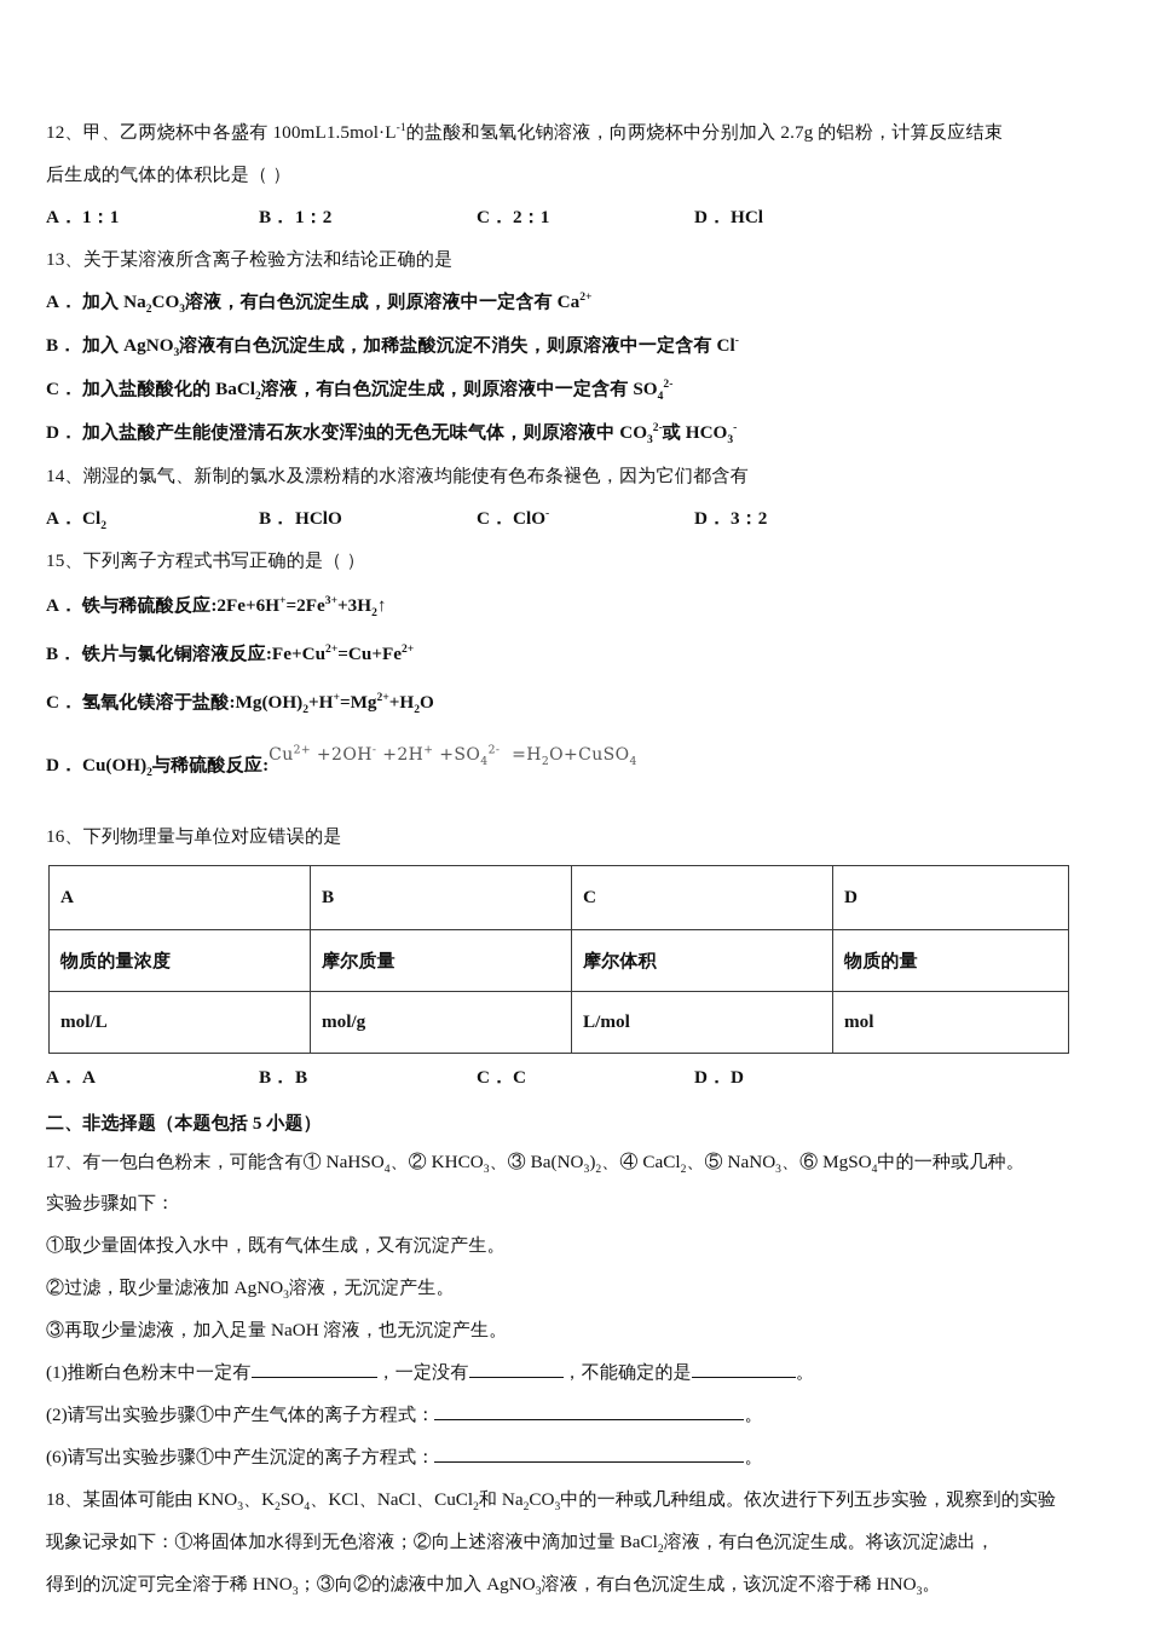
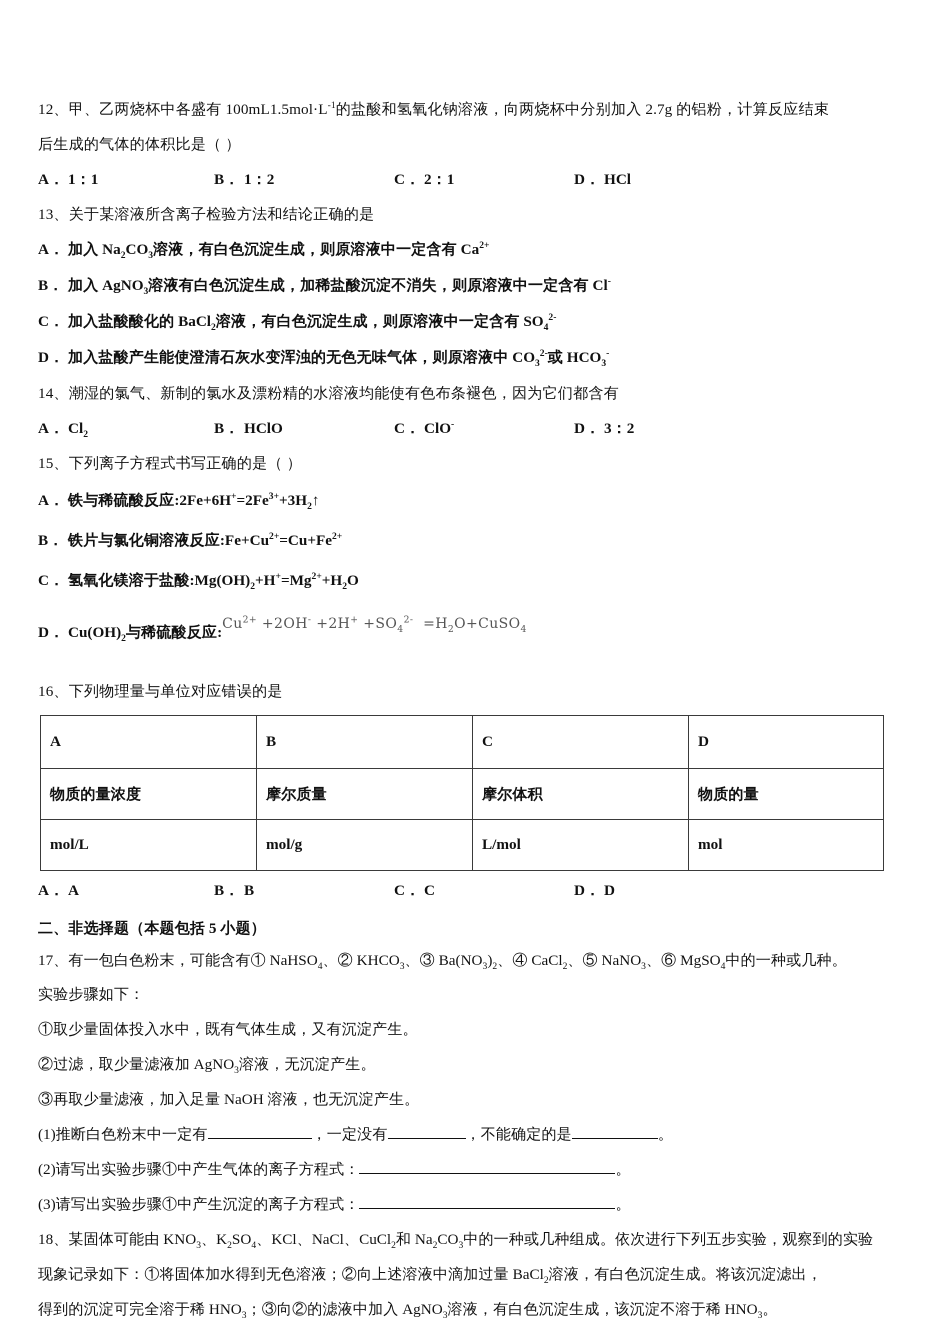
  12、甲、乙两烧杯中各盛有 100mL1.5mol·L-1的盐酸和氢氧化钠溶液，向两烧杯中分别加入 2.7g 的铝粉，计算反应结束
  后生成的气体的体积比是（ ）
  A． 1：1
  B． 1：2
  C． 2：1
  D． HCl
  13、关于某溶液所含离子检验方法和结论正确的是
  A． 加入 Na2CO3溶液，有白色沉淀生成，则原溶液中一定含有 Ca2+
  B． 加入 AgNO3溶液有白色沉淀生成，加稀盐酸沉淀不消失，则原溶液中一定含有 Cl-
  C． 加入盐酸酸化的 BaCl2溶液，有白色沉淀生成，则原溶液中一定含有 SO42-
  D． 加入盐酸产生能使澄清石灰水变浑浊的无色无味气体，则原溶液中 CO32-或 HCO3-
  14、潮湿的氯气、新制的氯水及漂粉精的水溶液均能使有色布条褪色，因为它们都含有
  A． Cl2
  B． HClO
  C． ClO-
  D． 3：2
  15、下列离子方程式书写正确的是（ ）
  A． 铁与稀硫酸反应:2Fe+6H+=2Fe3++3H2↑
  B． 铁片与氯化铜溶液反应:Fe+Cu2+=Cu+Fe2+
  C． 氢氧化镁溶于盐酸:Mg(OH)2+H+=Mg2++H2O
  D． Cu(OH)2与稀硫酸反应:Cu2+ +2OH- +2H+ +SO42- =H2O+CuSO4
  16、下列物理量与单位对应错误的是
  A	B	C	D
  物质的量浓度	摩尔质量	摩尔体积	物质的量
  mol/L	mol/g	L/mol	mol
  A． A
  B． B
  C． C
  D． D
  二、非选择题（本题包括 5 小题）
  17、有一包白色粉末，可能含有① NaHSO4、② KHCO3、③ Ba(NO3)2、④ CaCl2、⑤ NaNO3、⑥ MgSO4中的一种或几种。
  实验步骤如下：
  ①取少量固体投入水中，既有气体生成，又有沉淀产生。
  ②过滤，取少量滤液加 AgNO3溶液，无沉淀产生。
  ③再取少量滤液，加入足量 NaOH 溶液，也无沉淀产生。
  (1)推断白色粉末中一定有 ，一定没有 ，不能确定的是 。
  (2)请写出实验步骤①中产生气体的离子方程式： 。
- (6)请写出实验步骤①中产生沉淀的离子方程式： 。
+ (3)请写出实验步骤①中产生沉淀的离子方程式： 。
  18、某固体可能由 KNO3、K2SO4、KCl、NaCl、CuCl2和 Na2CO3中的一种或几种组成。依次进行下列五步实验，观察到的实验
  现象记录如下：①将固体加水得到无色溶液；②向上述溶液中滴加过量 BaCl2溶液，有白色沉淀生成。将该沉淀滤出，
  得到的沉淀可完全溶于稀 HNO3；③向②的滤液中加入 AgNO3溶液，有白色沉淀生成，该沉淀不溶于稀 HNO3。
